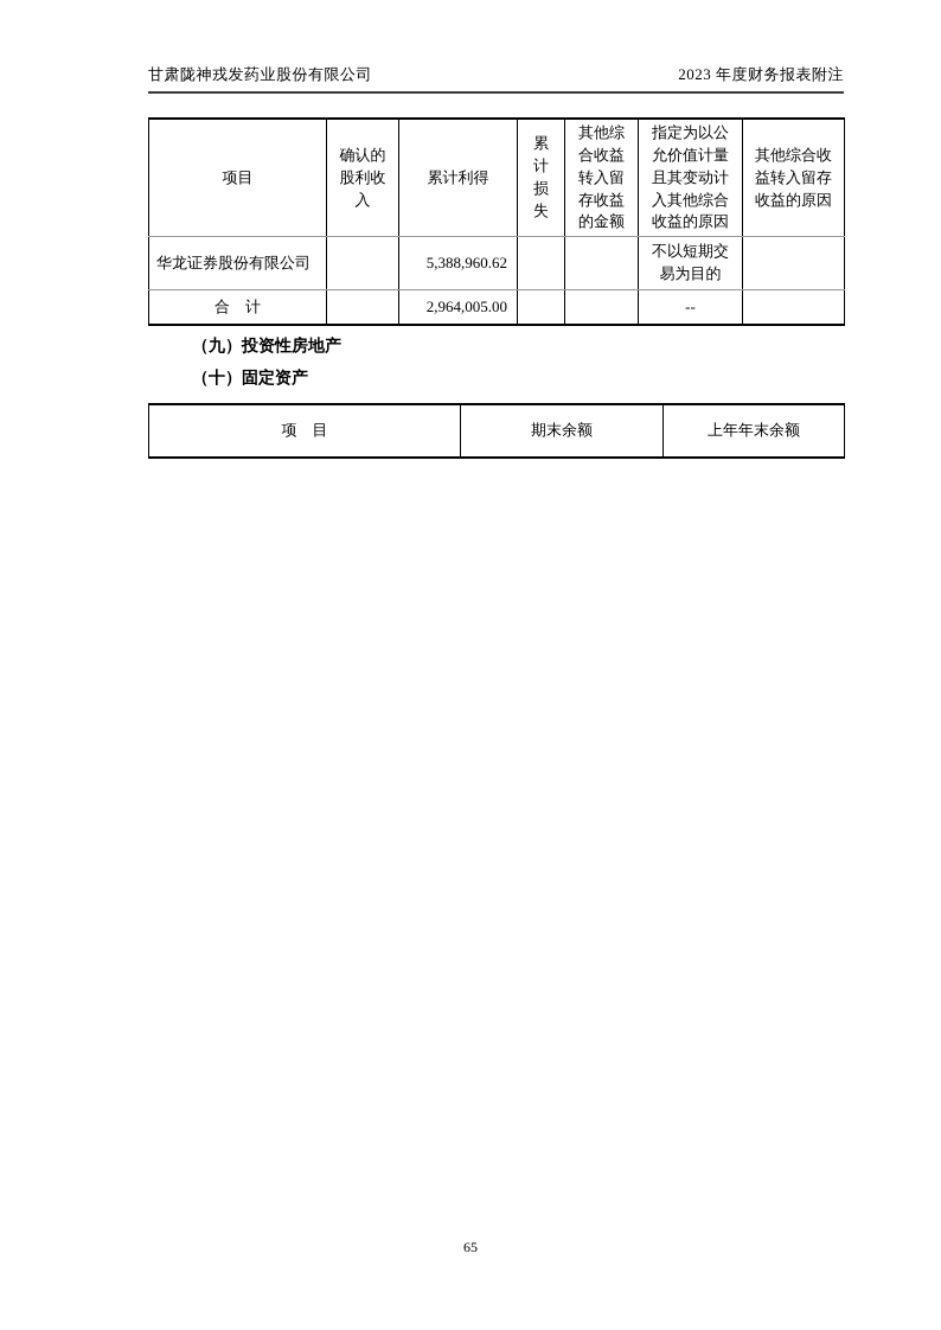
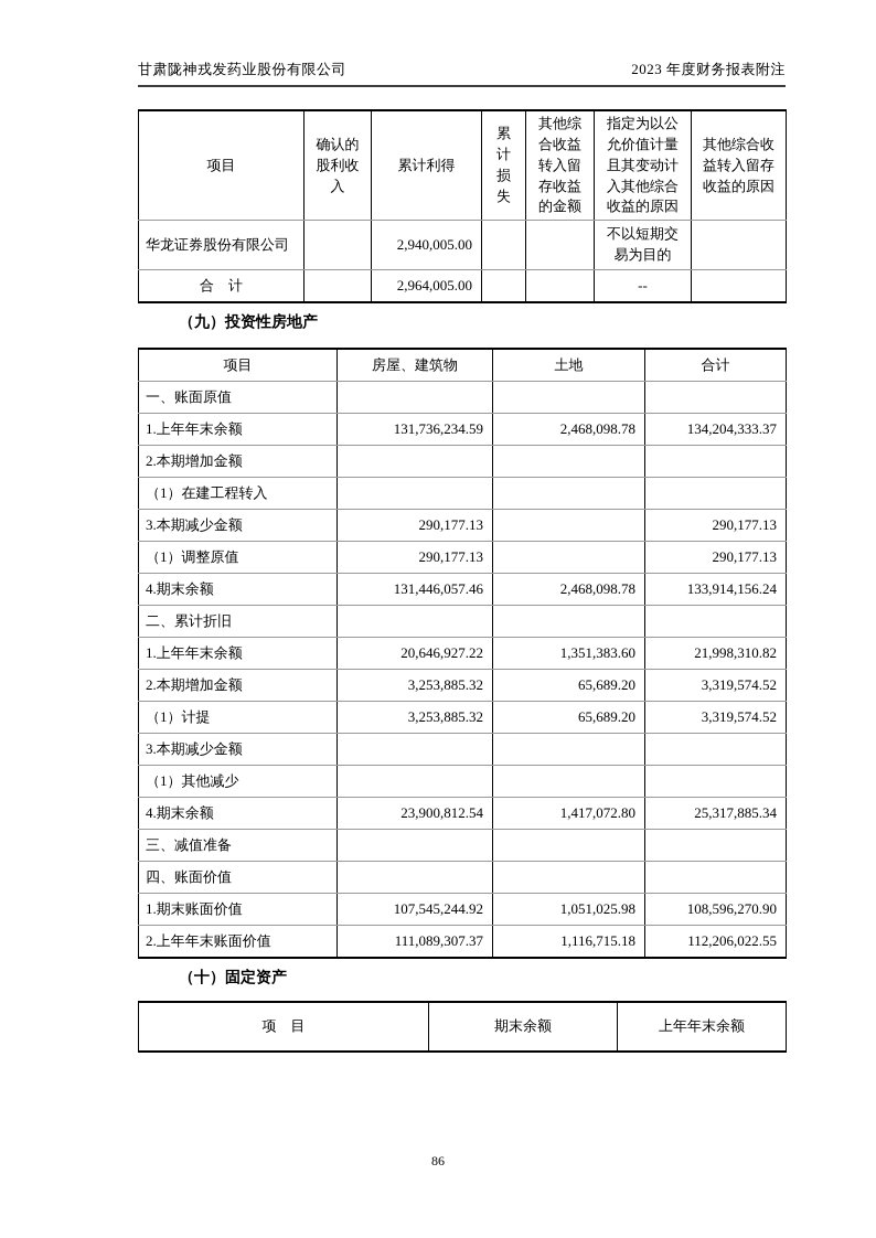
  甘肃陇神戎发药业股份有限公司
  2023 年度财务报表附注
  项目	确认的股利收入	累计利得	累计损失	其他综合收益转入留存收益的金额	指定为以公允价值计量且其变动计入其他综合收益的原因	其他综合收益转入留存收益的原因
- 华龙证券股份有限公司		5,388,960.62			不以短期交易为目的
+ 华龙证券股份有限公司		2,940,005.00			不以短期交易为目的
  合 计		2,964,005.00			--
  （九）投资性房地产
+ 项目	房屋、建筑物	土地	合计
+ 一、账面原值
+ 1.上年年末余额	131,736,234.59	2,468,098.78	134,204,333.37
+ 2.本期增加金额
+ （1）在建工程转入
+ 3.本期减少金额	290,177.13		290,177.13
+ （1）调整原值	290,177.13		290,177.13
+ 4.期末余额	131,446,057.46	2,468,098.78	133,914,156.24
+ 二、累计折旧
+ 1.上年年末余额	20,646,927.22	1,351,383.60	21,998,310.82
+ 2.本期增加金额	3,253,885.32	65,689.20	3,319,574.52
+ （1）计提	3,253,885.32	65,689.20	3,319,574.52
+ 3.本期减少金额
+ （1）其他减少
+ 4.期末余额	23,900,812.54	1,417,072.80	25,317,885.34
+ 三、减值准备
+ 四、账面价值
+ 1.期末账面价值	107,545,244.92	1,051,025.98	108,596,270.90
+ 2.上年年末账面价值	111,089,307.37	1,116,715.18	112,206,022.55
  （十）固定资产
  项 目	期末余额	上年年末余额
- 65
+ 86
